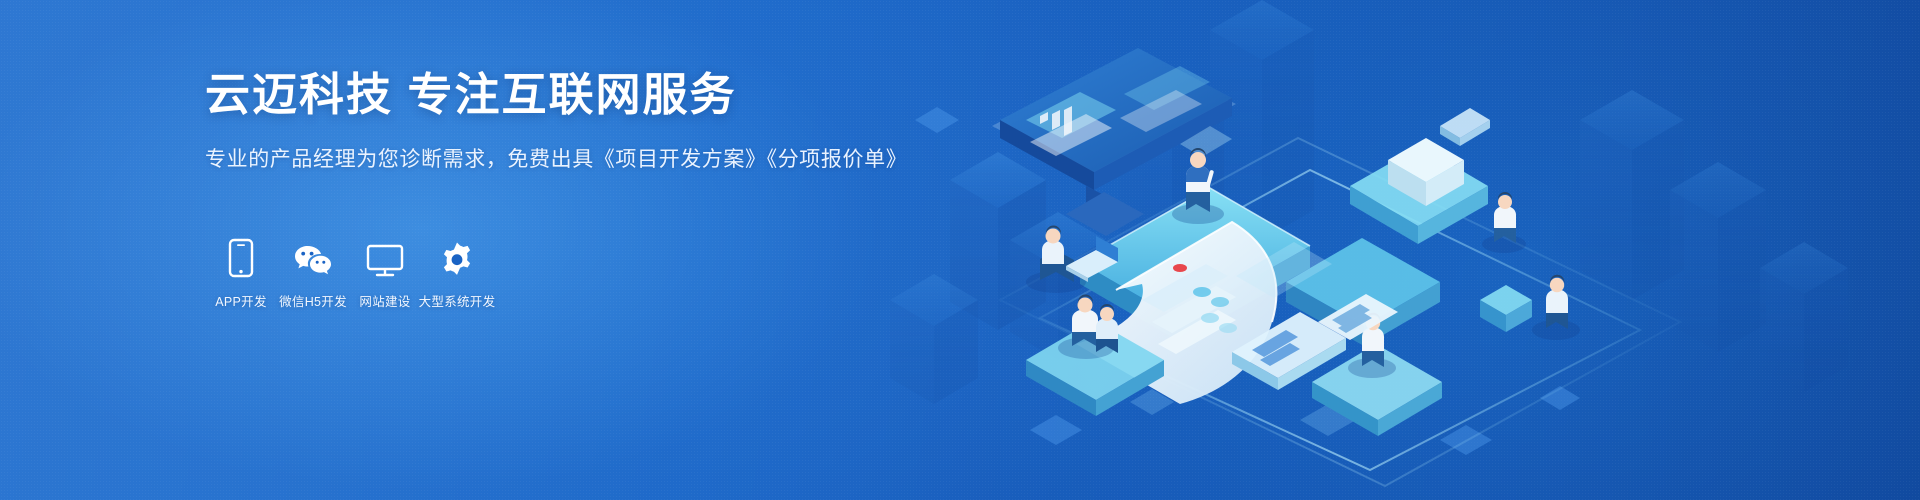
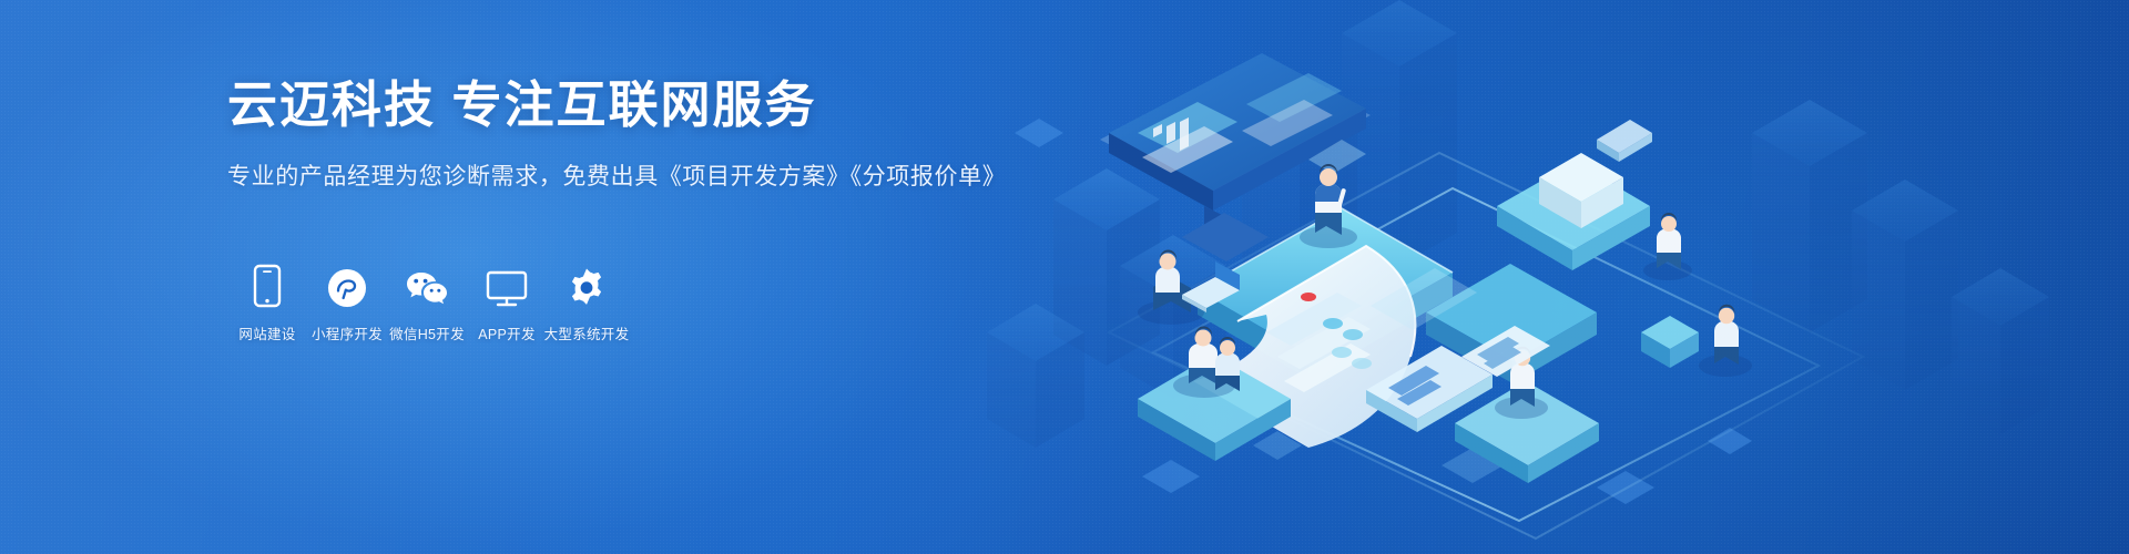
  云迈科技 专注互联网服务
  专业的产品经理为您诊断需求，免费出具《项目开发方案》《分项报价单》
- APP开发
+ 网站建设
+ 小程序开发
  微信H5开发
- 网站建设
+ APP开发
  大型系统开发
